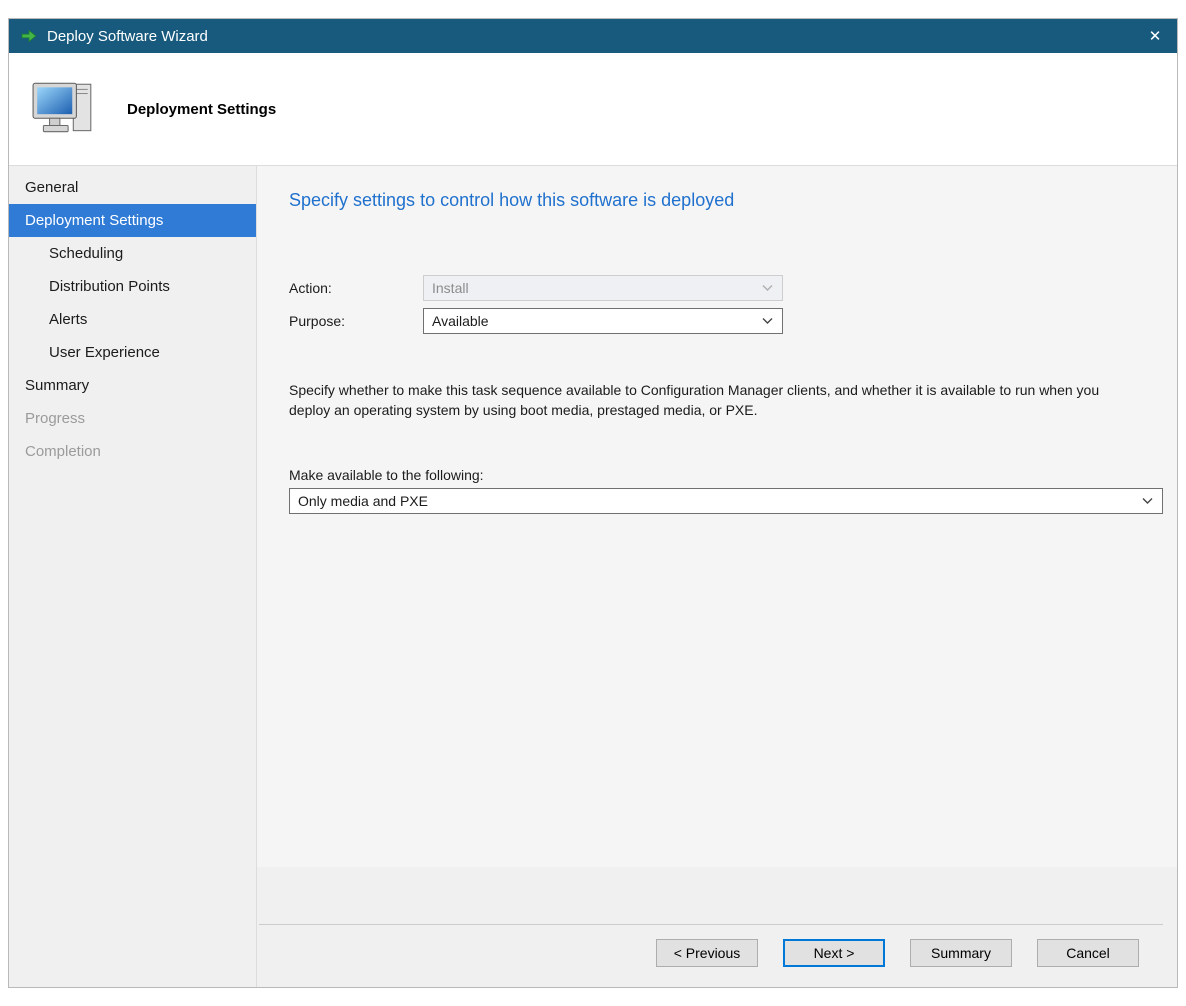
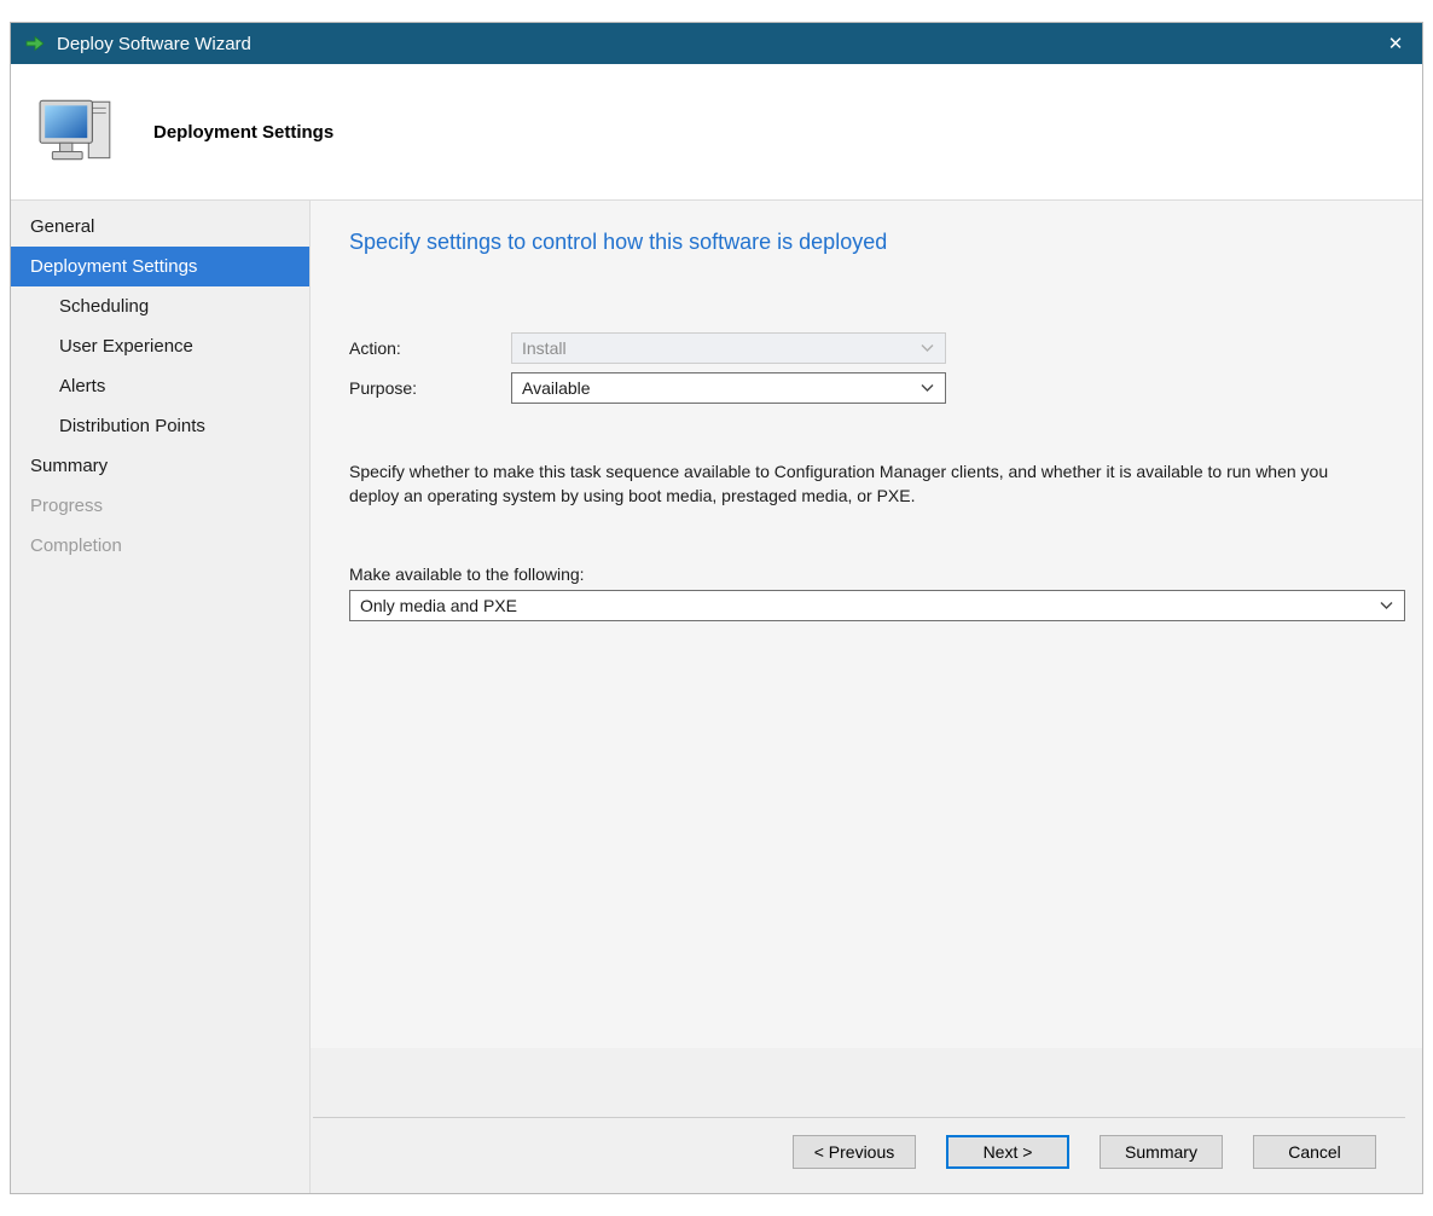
  Deploy Software Wizard
  ✕
  Deployment Settings
  General
  Deployment Settings
  Scheduling
- Distribution Points
+ User Experience
  Alerts
- User Experience
+ Distribution Points
  Summary
  Progress
  Completion
  Specify settings to control how this software is deployed
  Action:
  Install
  Purpose:
  Available
  Specify whether to make this task sequence available to Configuration Manager clients, and whether it is available to run when you deploy an operating system by using boot media, prestaged media, or PXE.
  Make available to the following:
  Only media and PXE
  < Previous
  Next >
  Summary
  Cancel
